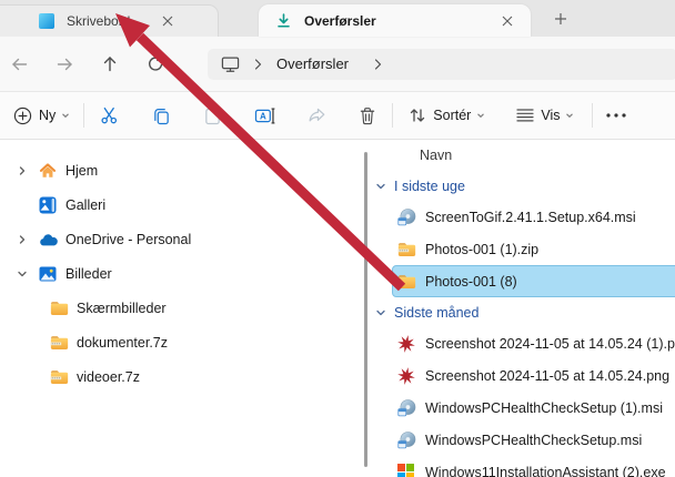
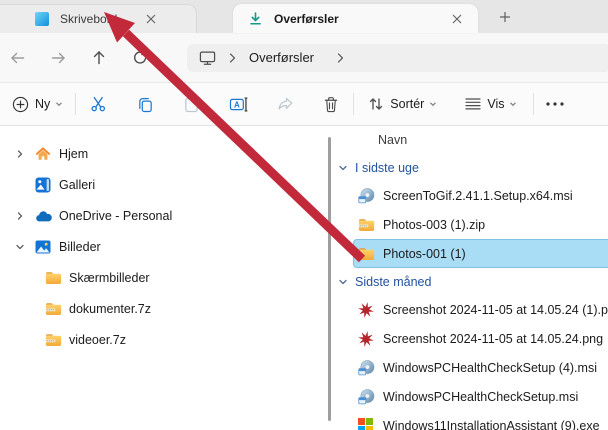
  Skrivebo
  Overførsler
  Overførsler
  Ny
  A
  Sortér
  Vis
  Hjem
  Galleri
  OneDrive - Personal
  Billeder
  Skærmbilleder
  dokumenter.7z
  videoer.7z
  Navn
  I sidste uge
  ScreenToGif.2.41.1.Setup.x64.msi
- Photos-001 (1).zip
+ Photos-003 (1).zip
- Photos-001 (8)
+ Photos-001 (1)
  Sidste måned
  Screenshot 2024-11-05 at 14.05.24 (1).p
  Screenshot 2024-11-05 at 14.05.24.png
- WindowsPCHealthCheckSetup (1).msi
+ WindowsPCHealthCheckSetup (4).msi
  WindowsPCHealthCheckSetup.msi
- Windows11InstallationAssistant (2).exe
+ Windows11InstallationAssistant (9).exe
